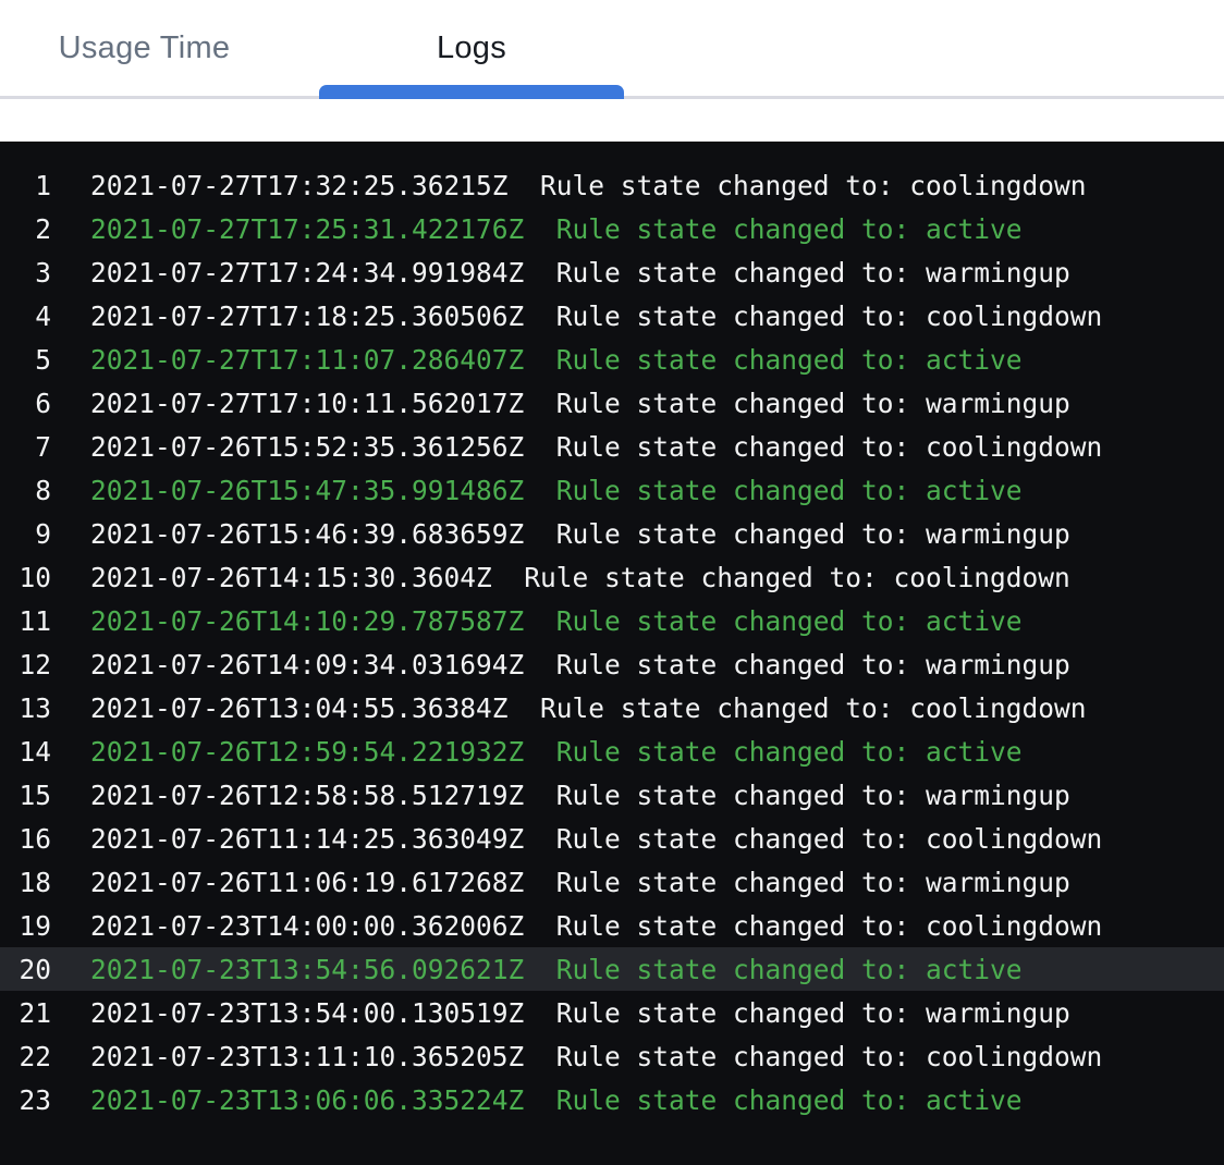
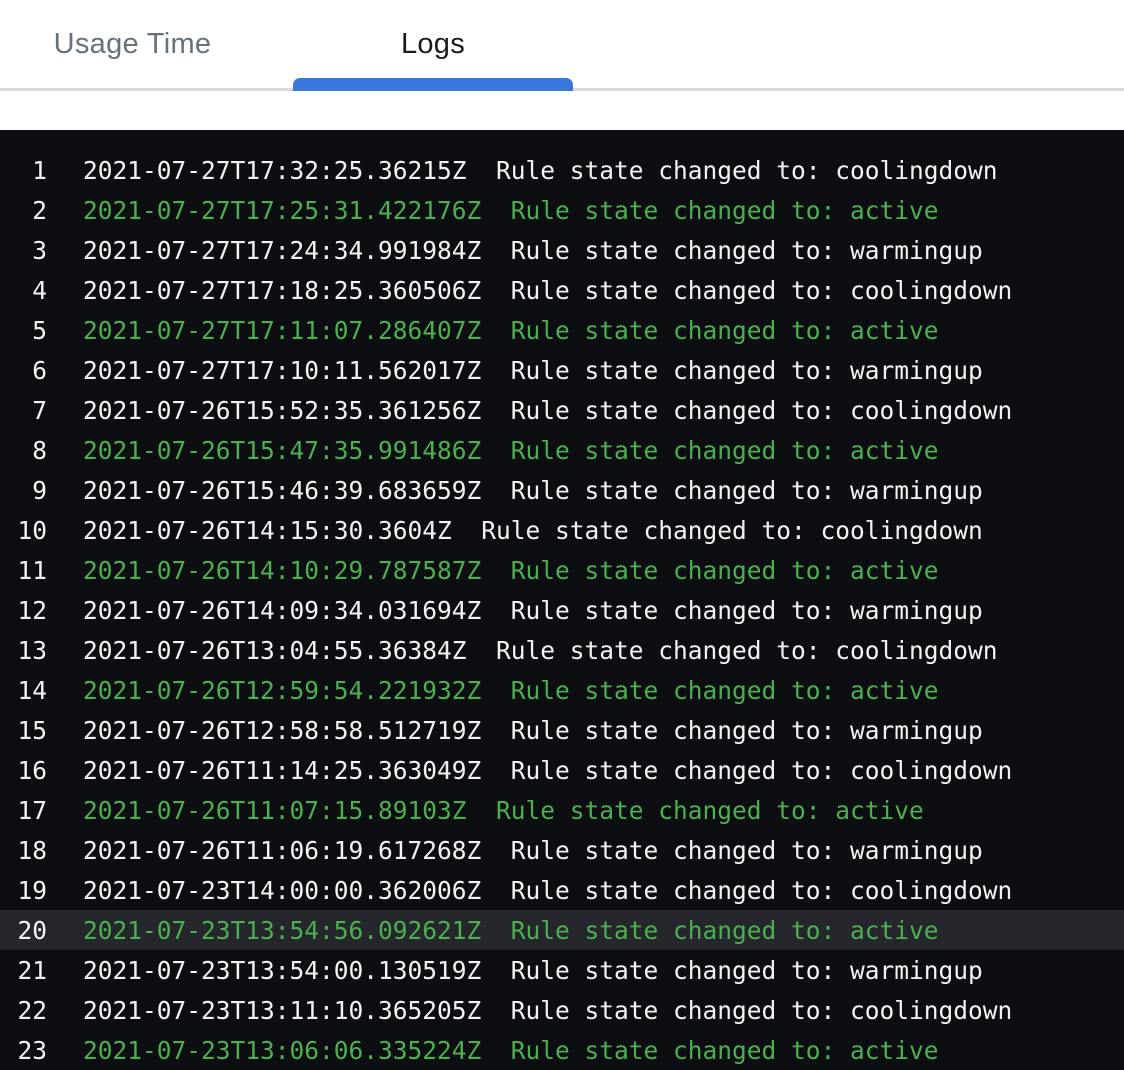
  Usage Time
  Logs
  1
  2021-07-27T17:32:25.36215Z Rule state changed to: coolingdown
  2
  2021-07-27T17:25:31.422176Z Rule state changed to: active
  3
  2021-07-27T17:24:34.991984Z Rule state changed to: warmingup
  4
  2021-07-27T17:18:25.360506Z Rule state changed to: coolingdown
  5
  2021-07-27T17:11:07.286407Z Rule state changed to: active
  6
  2021-07-27T17:10:11.562017Z Rule state changed to: warmingup
  7
  2021-07-26T15:52:35.361256Z Rule state changed to: coolingdown
  8
  2021-07-26T15:47:35.991486Z Rule state changed to: active
  9
  2021-07-26T15:46:39.683659Z Rule state changed to: warmingup
  10
  2021-07-26T14:15:30.3604Z Rule state changed to: coolingdown
  11
  2021-07-26T14:10:29.787587Z Rule state changed to: active
  12
  2021-07-26T14:09:34.031694Z Rule state changed to: warmingup
  13
  2021-07-26T13:04:55.36384Z Rule state changed to: coolingdown
  14
  2021-07-26T12:59:54.221932Z Rule state changed to: active
  15
  2021-07-26T12:58:58.512719Z Rule state changed to: warmingup
  16
  2021-07-26T11:14:25.363049Z Rule state changed to: coolingdown
+ 17
+ 2021-07-26T11:07:15.89103Z Rule state changed to: active
  18
  2021-07-26T11:06:19.617268Z Rule state changed to: warmingup
  19
  2021-07-23T14:00:00.362006Z Rule state changed to: coolingdown
  20
  2021-07-23T13:54:56.092621Z Rule state changed to: active
  21
  2021-07-23T13:54:00.130519Z Rule state changed to: warmingup
  22
  2021-07-23T13:11:10.365205Z Rule state changed to: coolingdown
  23
  2021-07-23T13:06:06.335224Z Rule state changed to: active
